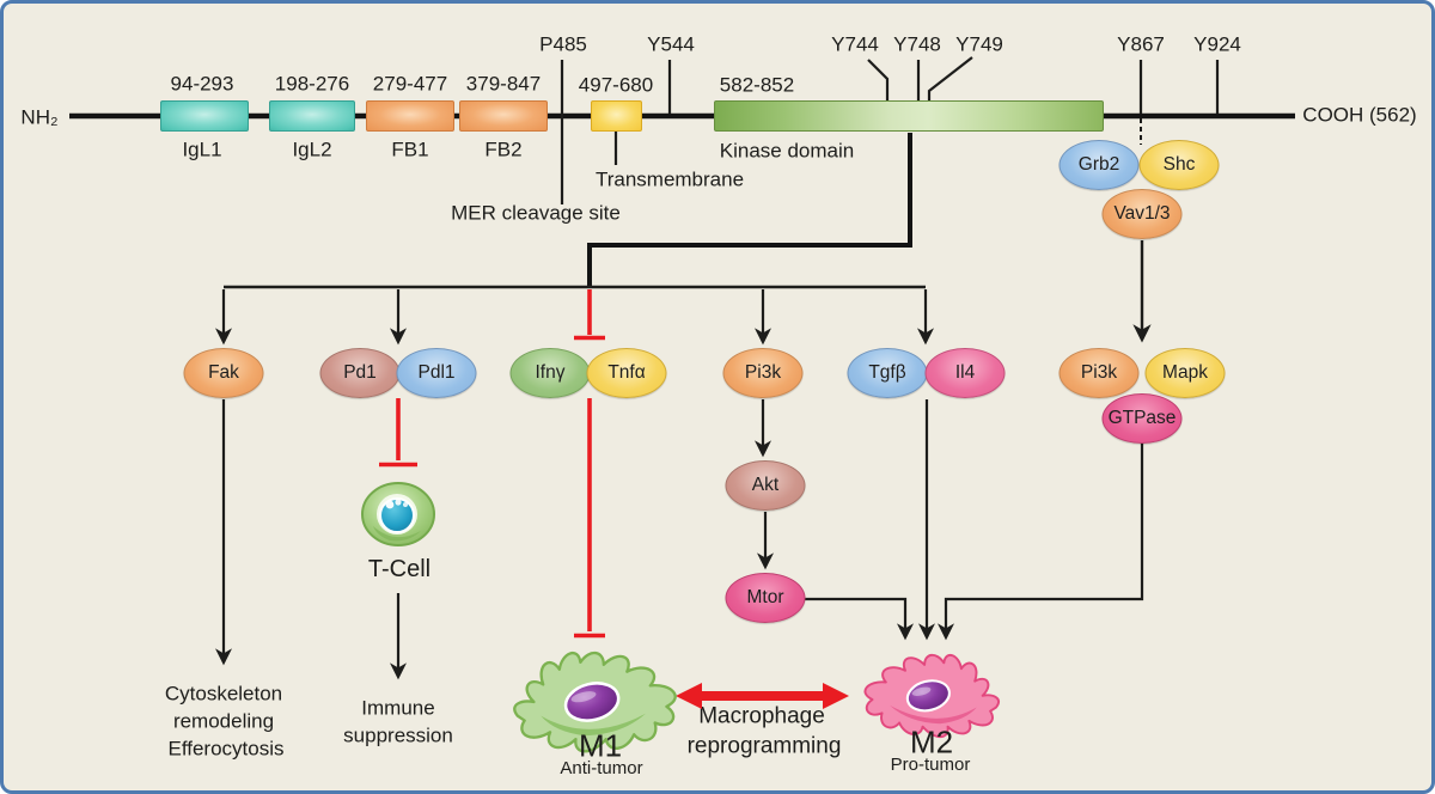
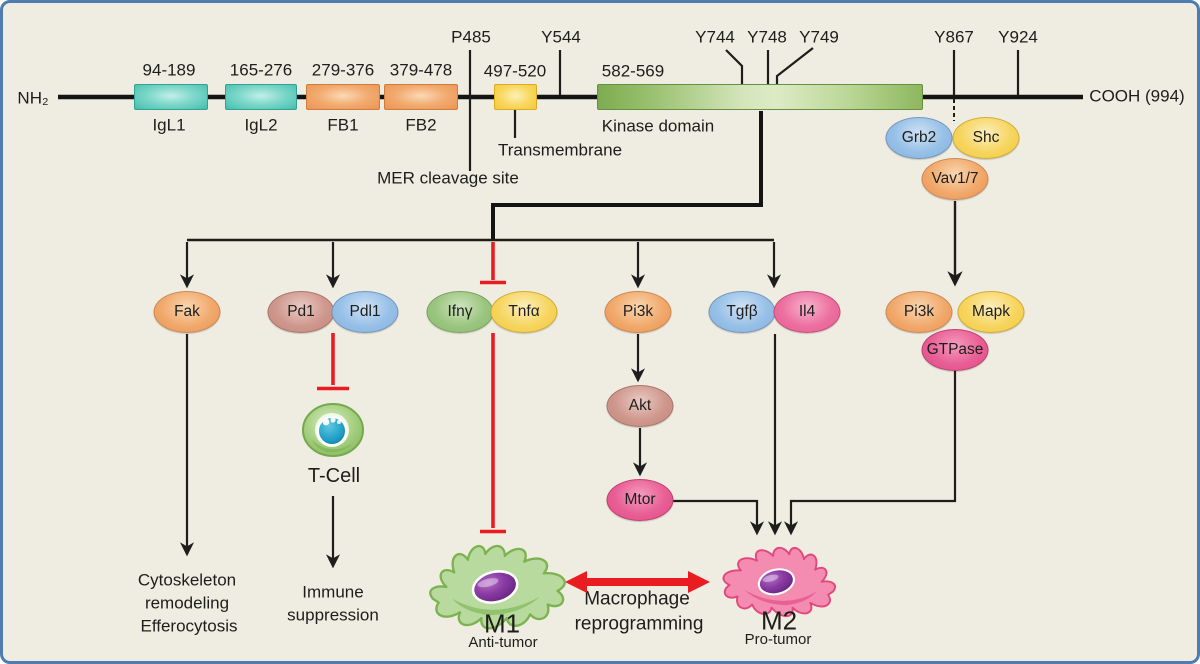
  NH₂
- COOH (562)
+ COOH (994)
- 94-293
+ 94-189
- 198-276
+ 165-276
- 279-477
+ 279-376
- 379-847
+ 379-478
- 497-680
+ 497-520
- 582-852
+ 582-569
  IgL1
  IgL2
  FB1
  FB2
  Transmembrane
  Kinase domain
  P485
  MER cleavage site
  Y544
  Y744
  Y748
  Y749
  Y867
  Y924
  Grb2
  Shc
- Vav1/3
+ Vav1/7
  Fak
  Pd1
  Pdl1
  Ifnγ
  Tnfα
  Pi3k
  Tgfβ
  Il4
  Pi3k
  Mapk
  GTPase
  Akt
  Mtor
  T-Cell
  Cytoskeleton
  remodeling
  Efferocytosis
  Immune
  suppression
  Macrophage
  reprogramming
  M1
  Anti-tumor
  M2
  Pro-tumor
